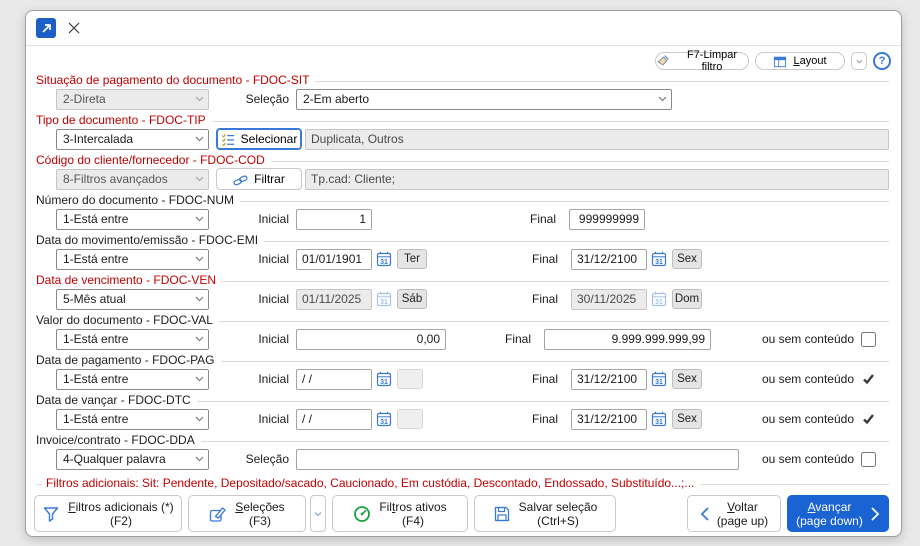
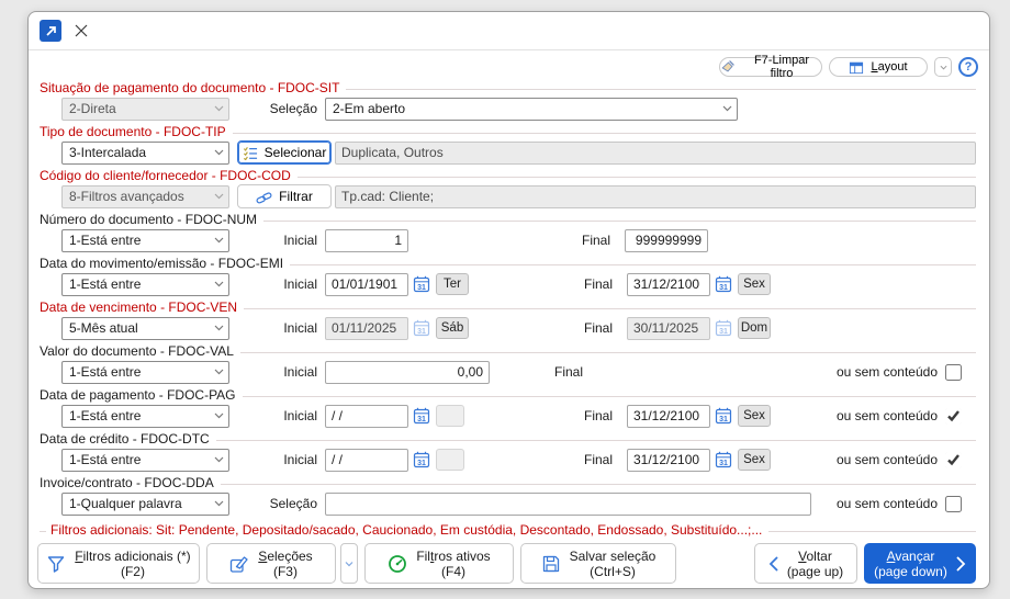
  F7-Limpar filtro
  Layout
  ?
  Situação de pagamento do documento - FDOC-SIT
  2-Direta
  Seleção
  2-Em aberto
  Tipo de documento - FDOC-TIP
  3-Intercalada
  Selecionar
  Duplicata, Outros
  Código do cliente/fornecedor - FDOC-COD
  8-Filtros avançados
  Filtrar
  Tp.cad: Cliente;
  Número do documento - FDOC-NUM
  1-Está entre
  Inicial
  1
  Final
  999999999
  Data do movimento/emissão - FDOC-EMI
  1-Está entre
  Inicial
  01/01/1901
  Ter
  Final
  31/12/2100
  Sex
  Data de vencimento - FDOC-VEN
  5-Mês atual
  Inicial
  01/11/2025
  Sáb
  Final
  30/11/2025
  Dom
  Valor do documento - FDOC-VAL
  1-Está entre
  Inicial
  0,00
  Final
- 9.999.999.999,99
  ou sem conteúdo
  Data de pagamento - FDOC-PAG
  1-Está entre
  Inicial
  / /
  Final
  31/12/2100
  Sex
  ou sem conteúdo
- Data de vançar - FDOC-DTC
+ Data de crédito - FDOC-DTC
  1-Está entre
  Inicial
  / /
  Final
  31/12/2100
  Sex
  ou sem conteúdo
  Invoice/contrato - FDOC-DDA
- 4-Qualquer palavra
+ 1-Qualquer palavra
  Seleção
  ou sem conteúdo
  Filtros adicionais: Sit: Pendente, Depositado/sacado, Caucionado, Em custódia, Descontado, Endossado, Substituído...;...
  Filtros adicionais (*)
  (F2)
  Seleções
  (F3)
  Filtros ativos
  (F4)
  Salvar seleção
  (Ctrl+S)
  Voltar
  (page up)
  Avançar
  (page down)
